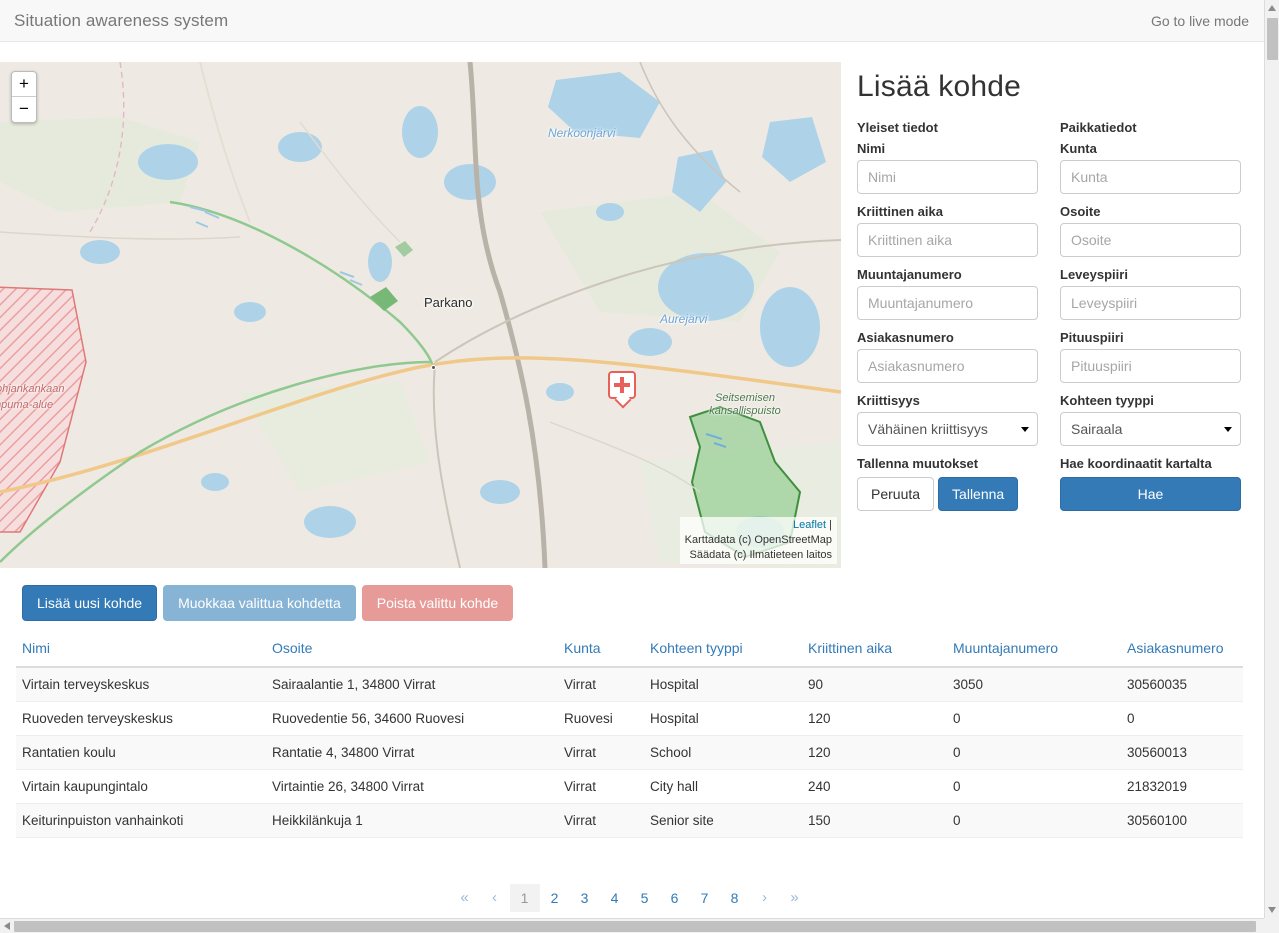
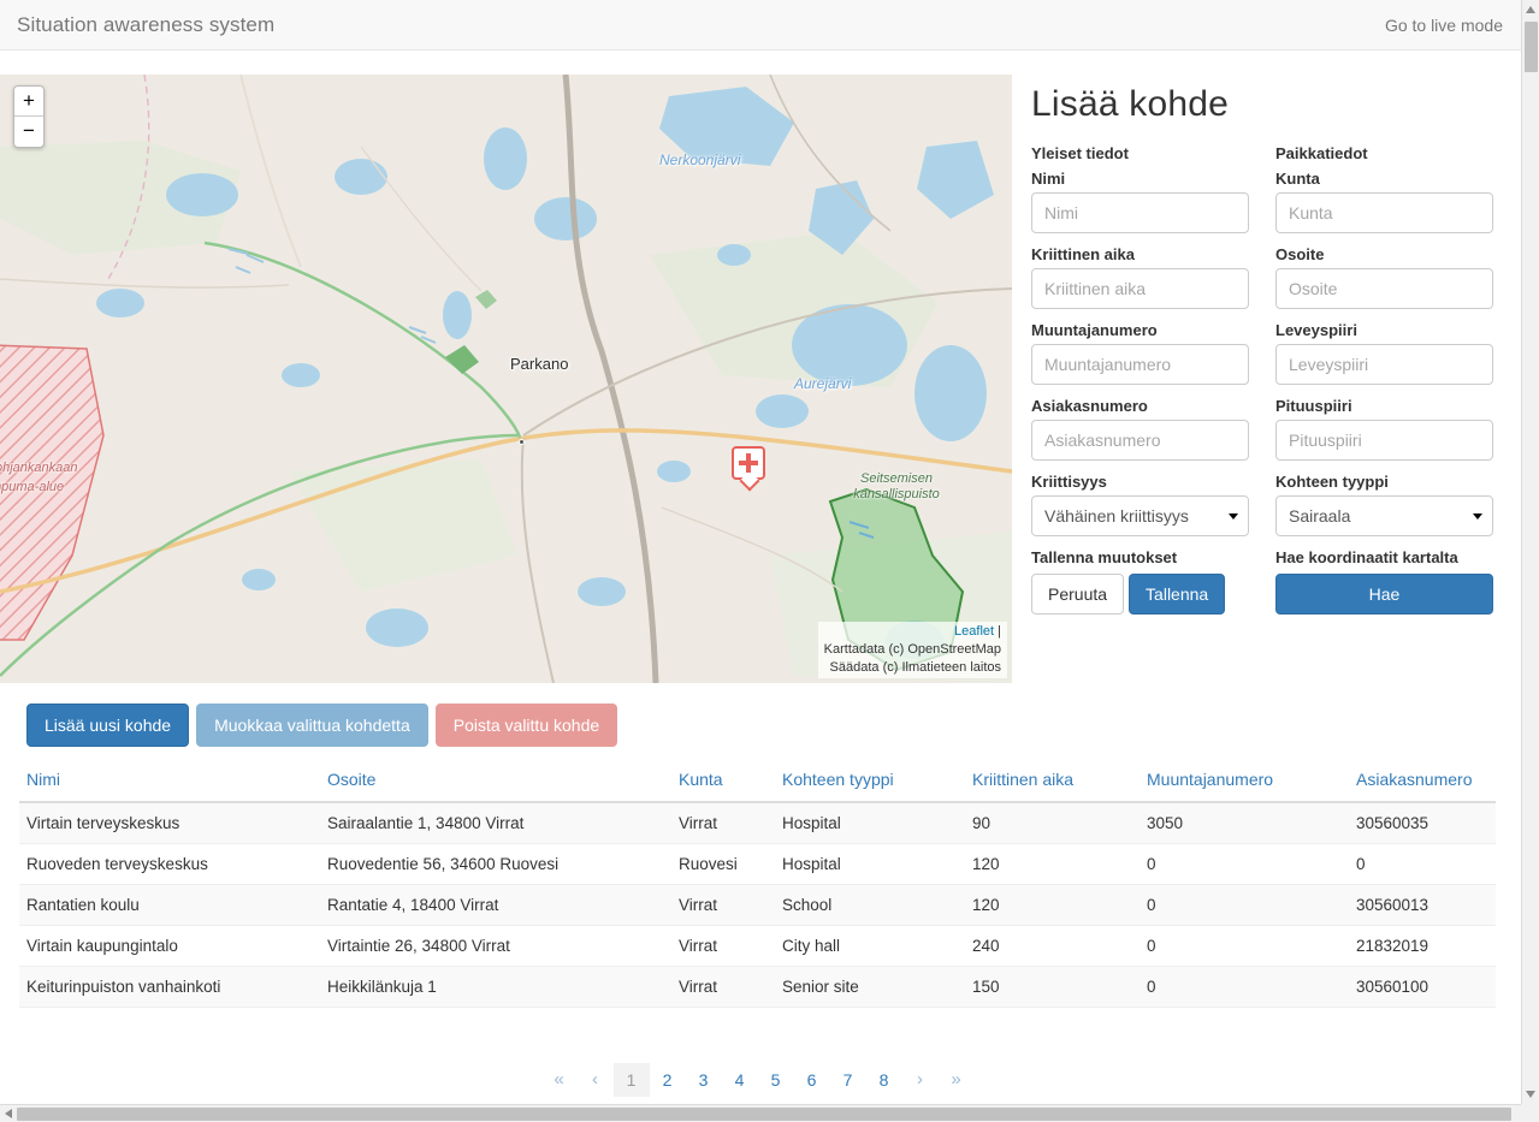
  Situation awareness system
  Go to live mode
  Nerkoonjärvi
  Aurejärvi
  Parkano
  Seitsemisen
  kansallispuisto
  hjankankaan
  puma-alue
  +
  −
  Leaflet |
  Karttadata (c) OpenStreetMap
  Säädata (c) Ilmatieteen laitos
  Lisää kohde
  Yleiset tiedot
  Nimi
  Nimi
  Kriittinen aika
  Kriittinen aika
  Muuntajanumero
  Muuntajanumero
  Asiakasnumero
  Asiakasnumero
  Kriittisyys
  Vähäinen kriittisyys
  Tallenna muutokset
  Peruuta
  Tallenna
  Paikkatiedot
  Kunta
  Kunta
  Osoite
  Osoite
  Leveyspiiri
  Leveyspiiri
  Pituuspiiri
  Pituuspiiri
  Kohteen tyyppi
  Sairaala
  Hae koordinaatit kartalta
  Hae
  Lisää uusi kohde
  Muokkaa valittua kohdetta
  Poista valittu kohde
  Nimi	Osoite	Kunta	Kohteen tyyppi	Kriittinen aika	Muuntajanumero	Asiakasnumero
  Virtain terveyskeskus	Sairaalantie 1, 34800 Virrat	Virrat	Hospital	90	3050	30560035
  Ruoveden terveyskeskus	Ruovedentie 56, 34600 Ruovesi	Ruovesi	Hospital	120	0	0
- Rantatien koulu	Rantatie 4, 34800 Virrat	Virrat	School	120	0	30560013
+ Rantatien koulu	Rantatie 4, 18400 Virrat	Virrat	School	120	0	30560013
  Virtain kaupungintalo	Virtaintie 26, 34800 Virrat	Virrat	City hall	240	0	21832019
  Keiturinpuiston vanhainkoti	Heikkilänkuja 1	Virrat	Senior site	150	0	30560100
  «
  ‹
  1
  2
  3
  4
  5
  6
  7
  8
  ›
  »
